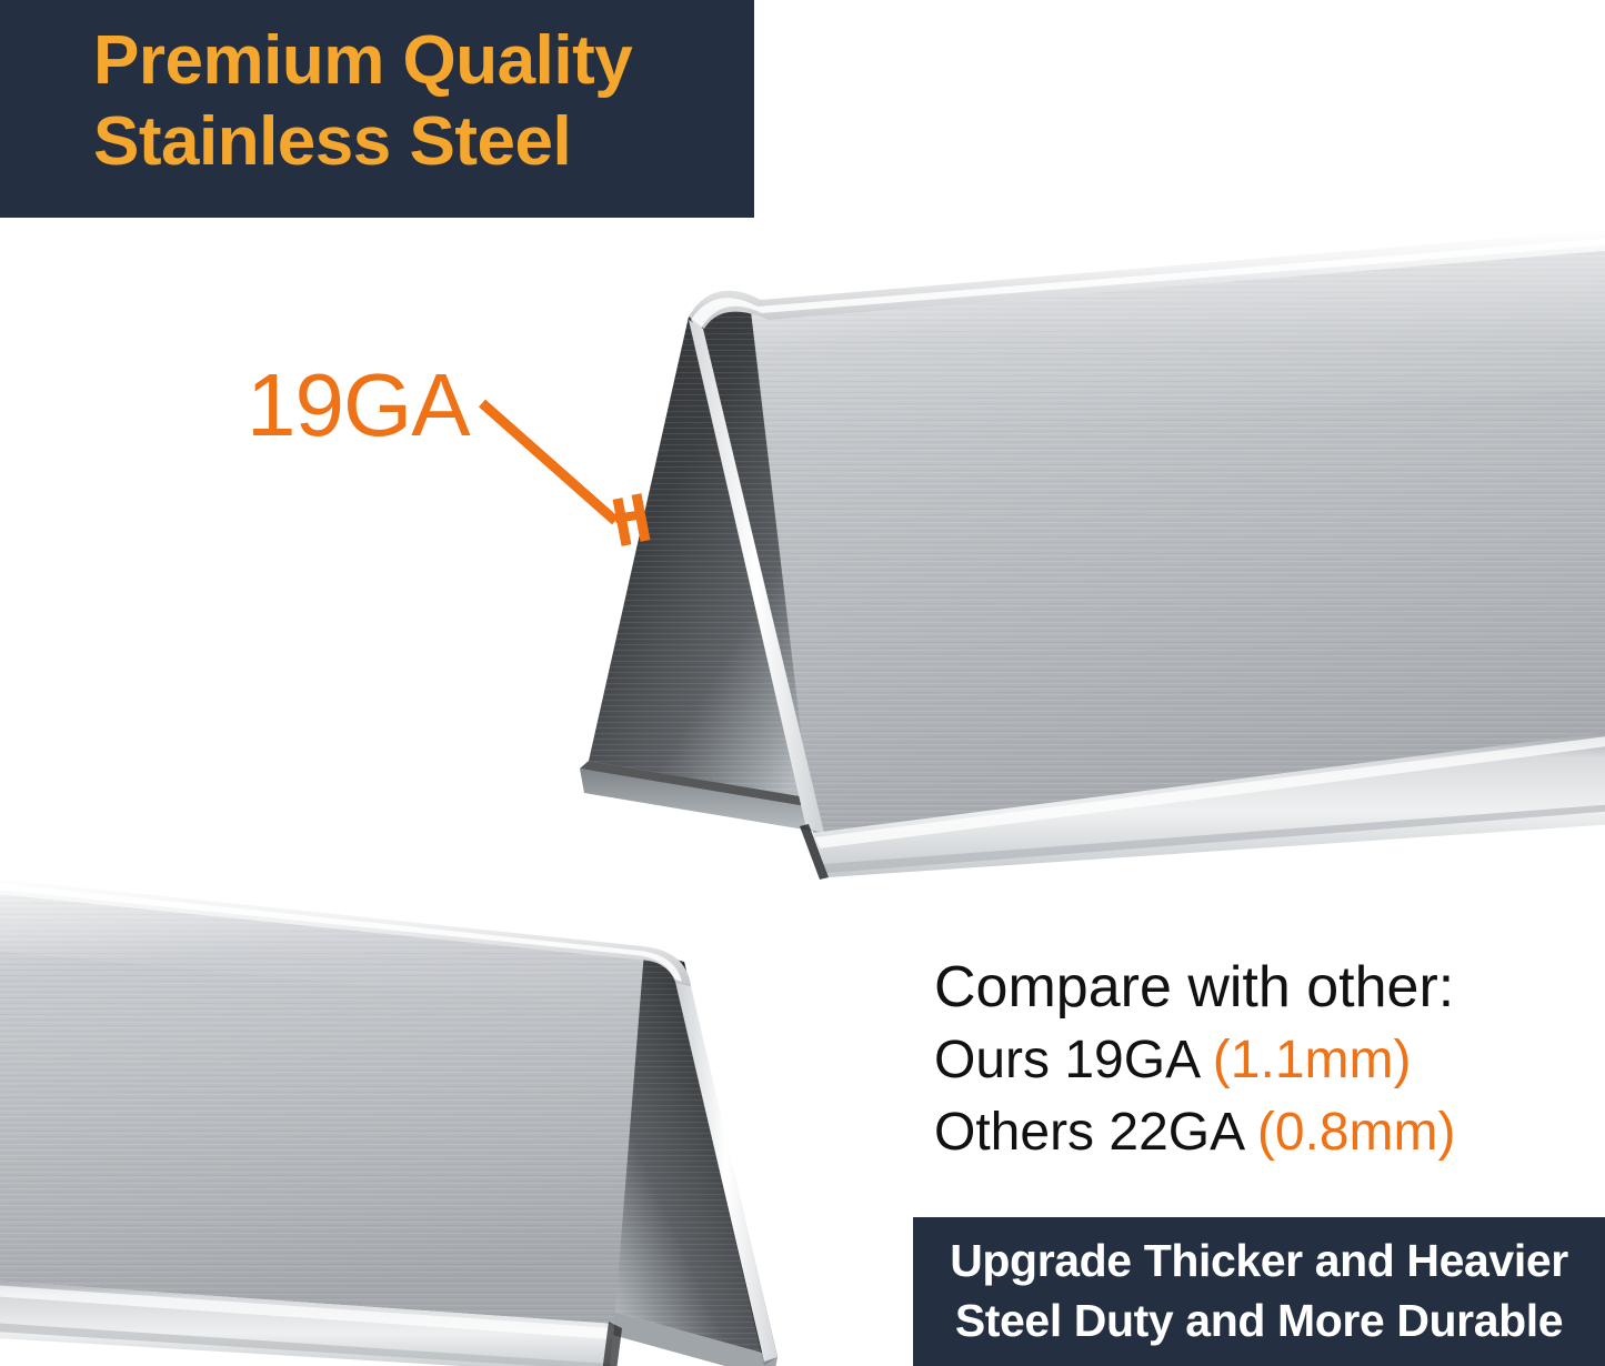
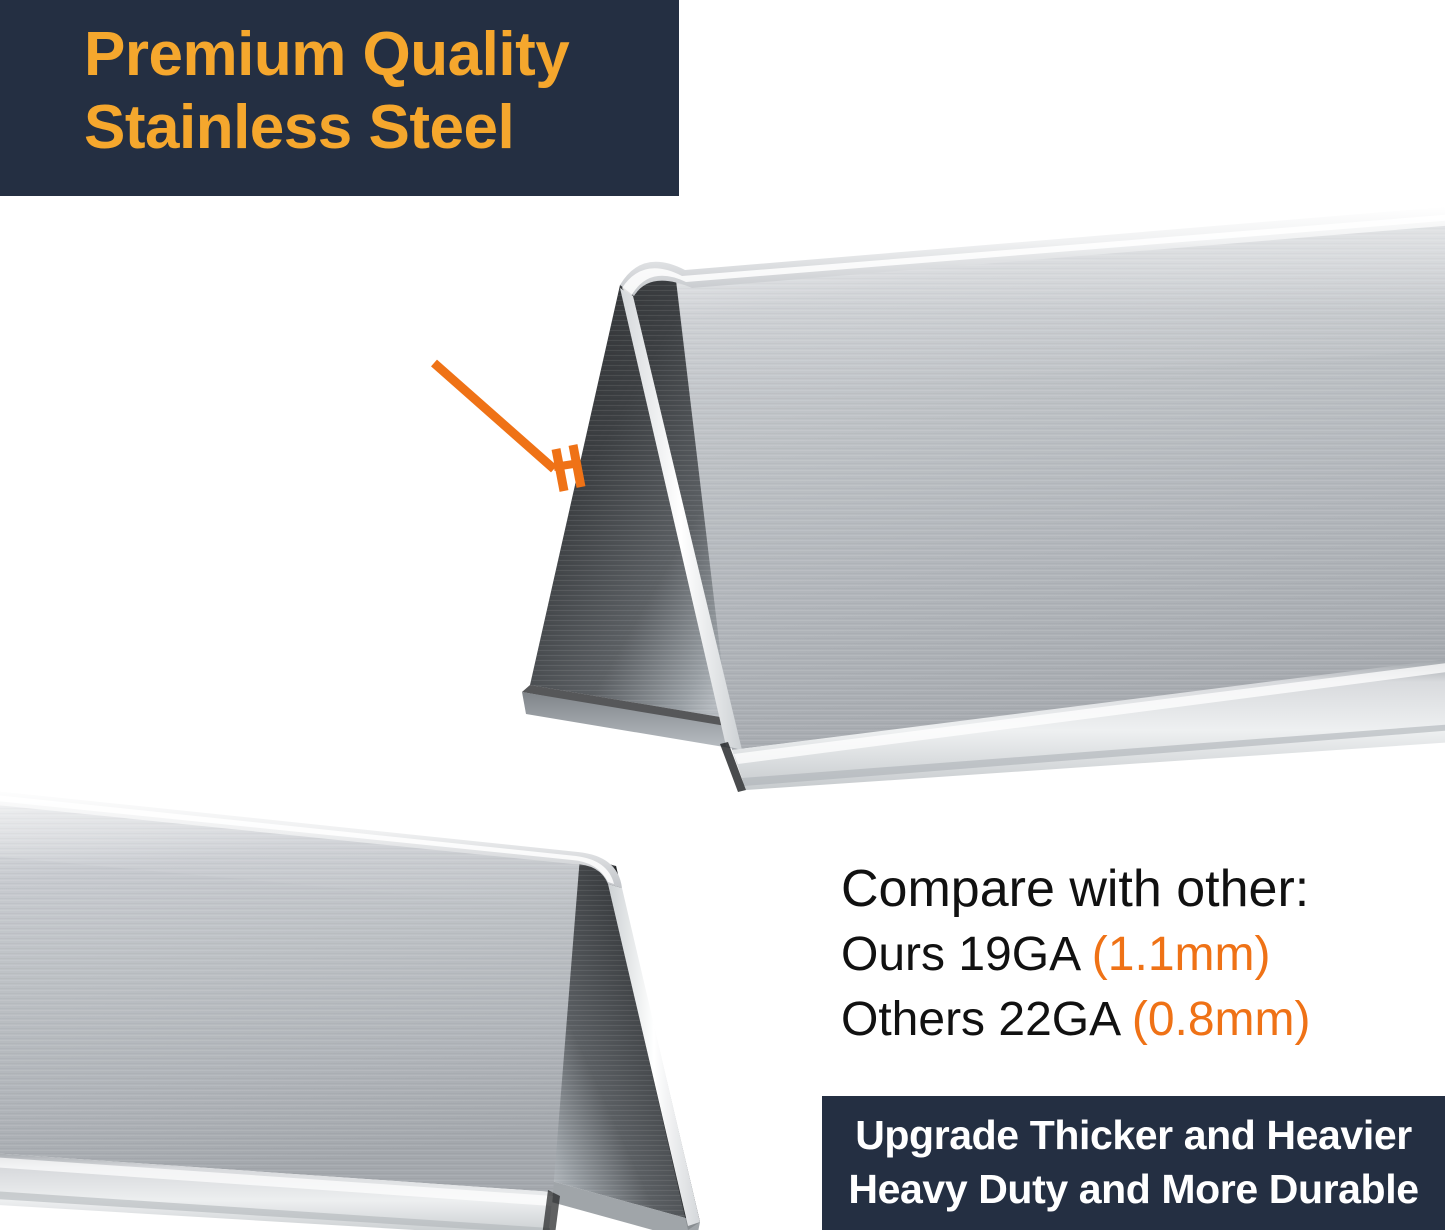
  Premium Quality
  Stainless Steel
- 19GA
  Compare with other:
  Ours 19GA (1.1mm)
  Others 22GA (0.8mm)
  Upgrade Thicker and Heavier
- Steel Duty and More Durable
+ Heavy Duty and More Durable
